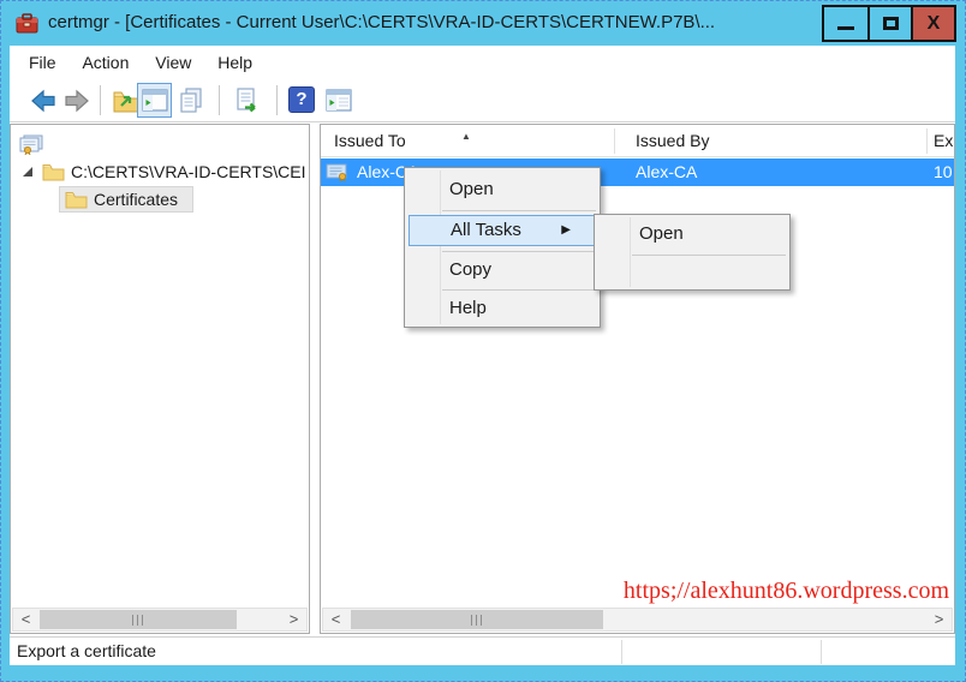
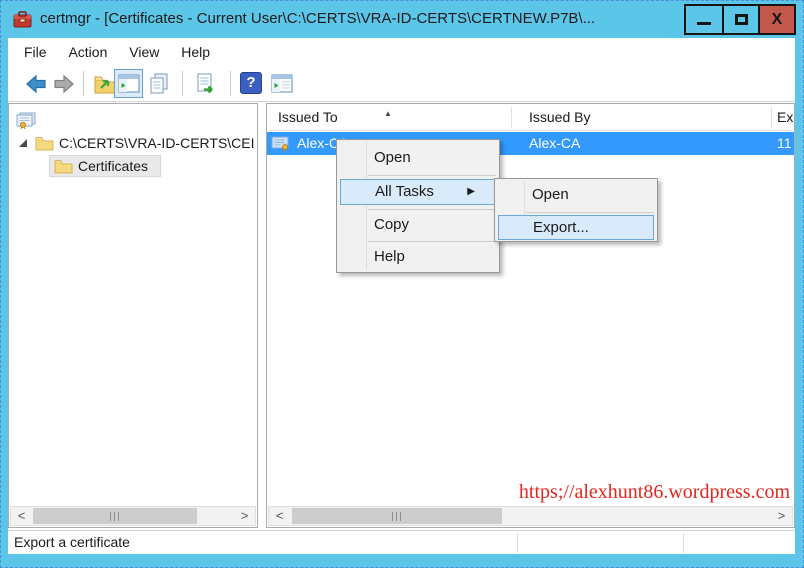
  certmgr - [Certificates - Current User\C:\CERTS\VRA-ID-CERTS\CERTNEW.P7B\...
  X
  File Action View Help
  ?
  C:\CERTS\VRA-ID-CERTS\CEI
  Certificates
  <
  >
  Issued To
  ▲
  Issued By
  Ex
  Alex-C
  Alex-CA
- 10
+ 11
  <
  >
  https;//alexhunt86.wordpress.com
  Export a certificate
  Open
  All Tasks
  ▶
  Copy
  Help
  Open
+ Export...
